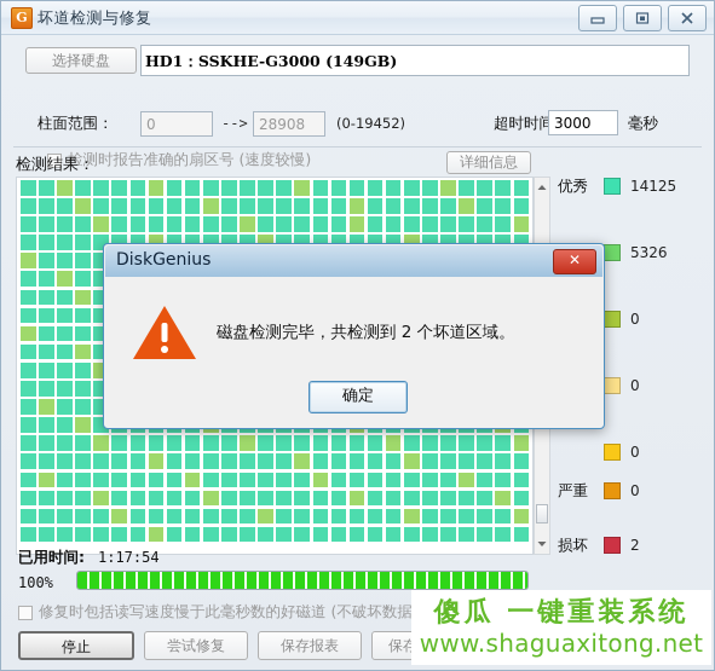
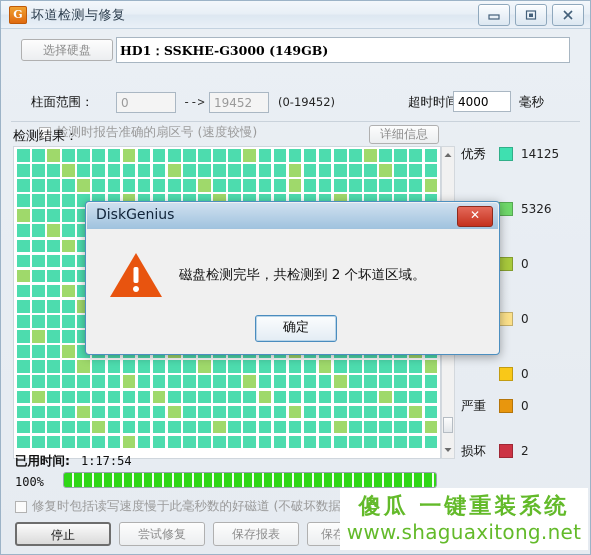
  G
  坏道检测与修复
  选择硬盘
  HD1：SSKHE-G3000 (149GB)
  柱面范围：
  0
  -->
- 28908
+ 19452
  (0-19452)
  超时时间
- 3000
+ 4000
  毫秒
  检测时报告准确的扇区号 (速度较慢)
  检测结果：
  详细信息
  优秀
  14125
  5326
  0
  0
  0
  严重
  0
  损坏
  2
  已用时间:
  1:17:54
  100%
  修复时包括读写速度慢于此毫秒数的好磁道 (不破坏数据
  停止
  尝试修复
  保存报表
  傻瓜 一键重装系统
  www.shaguaxitong.net
  DiskGenius
  ✕
  磁盘检测完毕，共检测到 2 个坏道区域。
  确定
